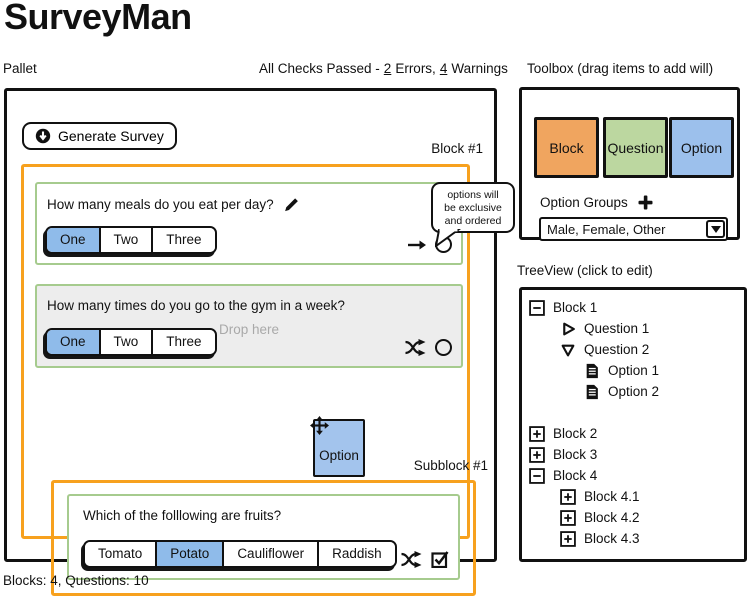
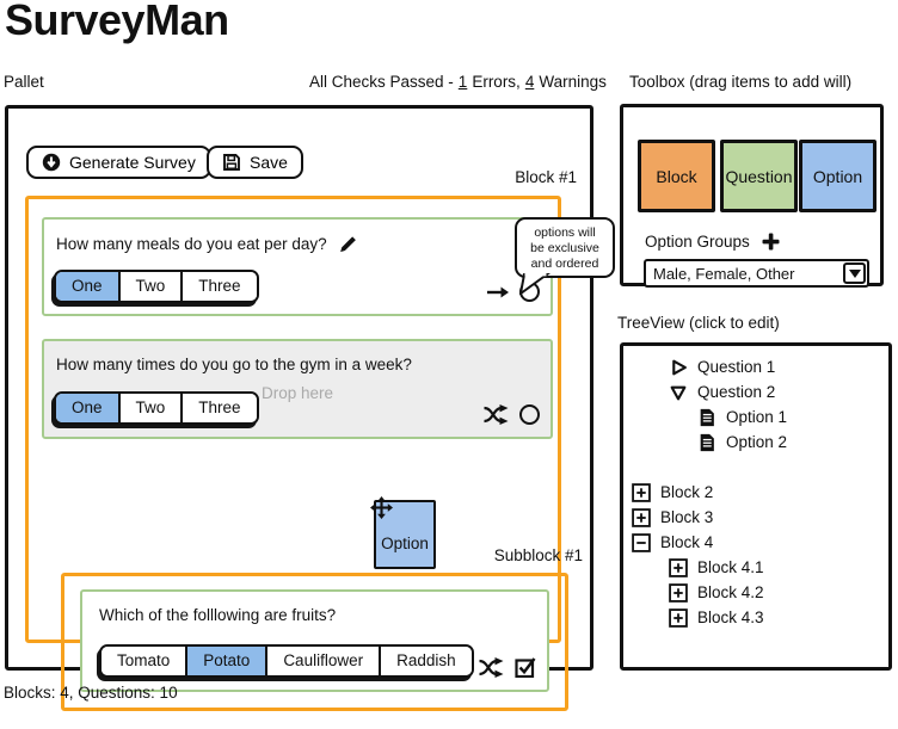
  SurveyMan
  Pallet
  All Checks Passed -
- 2
+ 1
  Errors,
  4
  Warnings
  Toolbox (drag items to add will)
  Generate Survey
+ Save
  Block #1
  options will
  be exclusive
  and ordered
  How many meals do you eat per day?
  One
  Two
  Three
  How many times do you go to the gym in a week?
  Drop here
  One
  Two
  Three
  Option
  Subblock #1
  Which of the folllowing are fruits?
  Tomato
  Potato
  Cauliflower
  Raddish
  Block
  Question
  Option
  Option Groups
  Male, Female, Other
  TreeView (click to edit)
- Block 1
  Question 1
  Question 2
  Option 1
  Option 2
  Block 2
  Block 3
  Block 4
  Block 4.1
  Block 4.2
  Block 4.3
  Blocks: 4, Questions: 10
